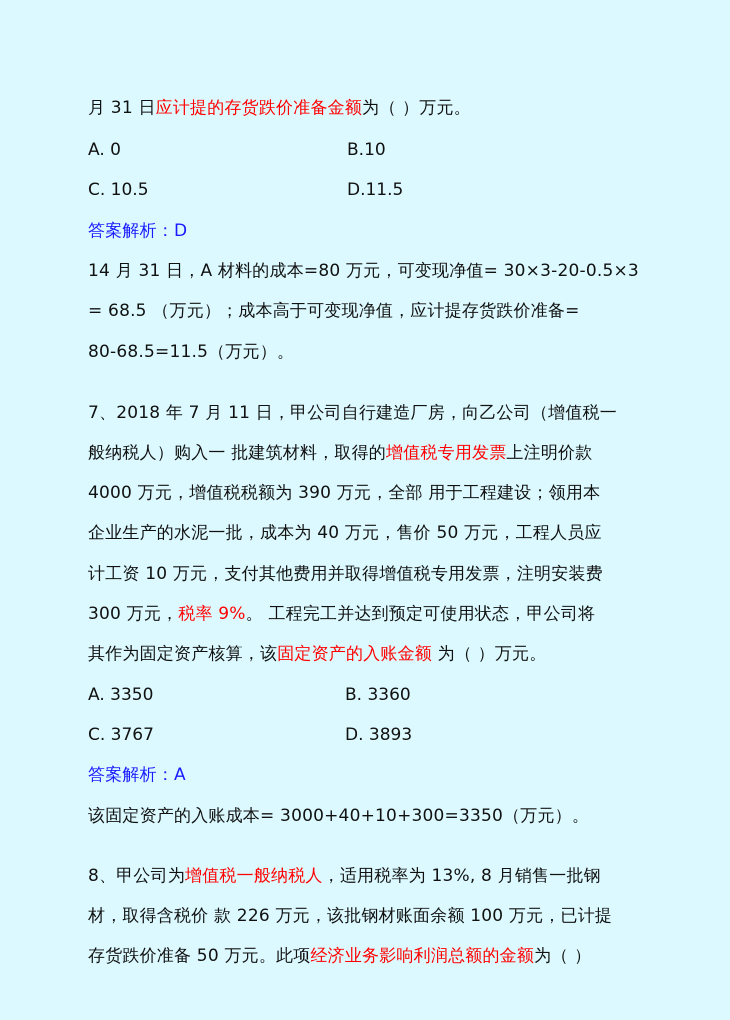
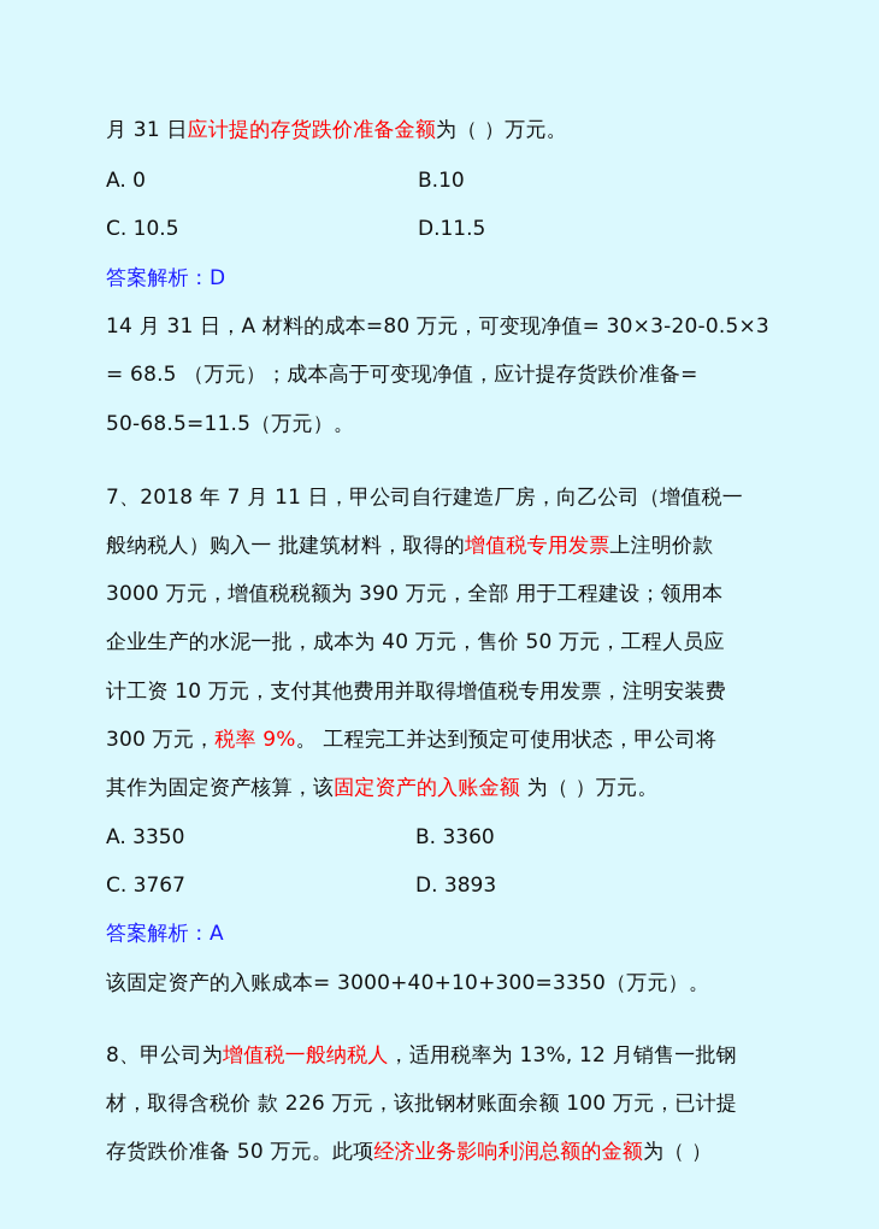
  月 31 日应计提的存货跌价准备金额为（ ）万元。
  A. 0
  B.10
  C. 10.5
  D.11.5
  答案解析：D
  14 月 31 日，A 材料的成本=80 万元，可变现净值= 30×3-20-0.5×3
  = 68.5 （万元）；成本高于可变现净值，应计提存货跌价准备=
- 80-68.5=11.5（万元）。
+ 50-68.5=11.5（万元）。
  7、2018 年 7 月 11 日，甲公司自行建造厂房，向乙公司（增值税一
  般纳税人）购入一 批建筑材料，取得的增值税专用发票上注明价款
- 4000 万元，增值税税额为 390 万元，全部 用于工程建设；领用本
+ 3000 万元，增值税税额为 390 万元，全部 用于工程建设；领用本
  企业生产的水泥一批，成本为 40 万元，售价 50 万元，工程人员应
  计工资 10 万元，支付其他费用并取得增值税专用发票，注明安装费
  300 万元，税率 9%。 工程完工并达到预定可使用状态，甲公司将
  其作为固定资产核算，该固定资产的入账金额 为（ ）万元。
  A. 3350
  B. 3360
  C. 3767
  D. 3893
  答案解析：A
  该固定资产的入账成本= 3000+40+10+300=3350（万元）。
- 8、甲公司为增值税一般纳税人，适用税率为 13%, 8 月销售一批钢
+ 8、甲公司为增值税一般纳税人，适用税率为 13%, 12 月销售一批钢
  材，取得含税价 款 226 万元，该批钢材账面余额 100 万元，已计提
  存货跌价准备 50 万元。此项经济业务影响利润总额的金额为（ ）
